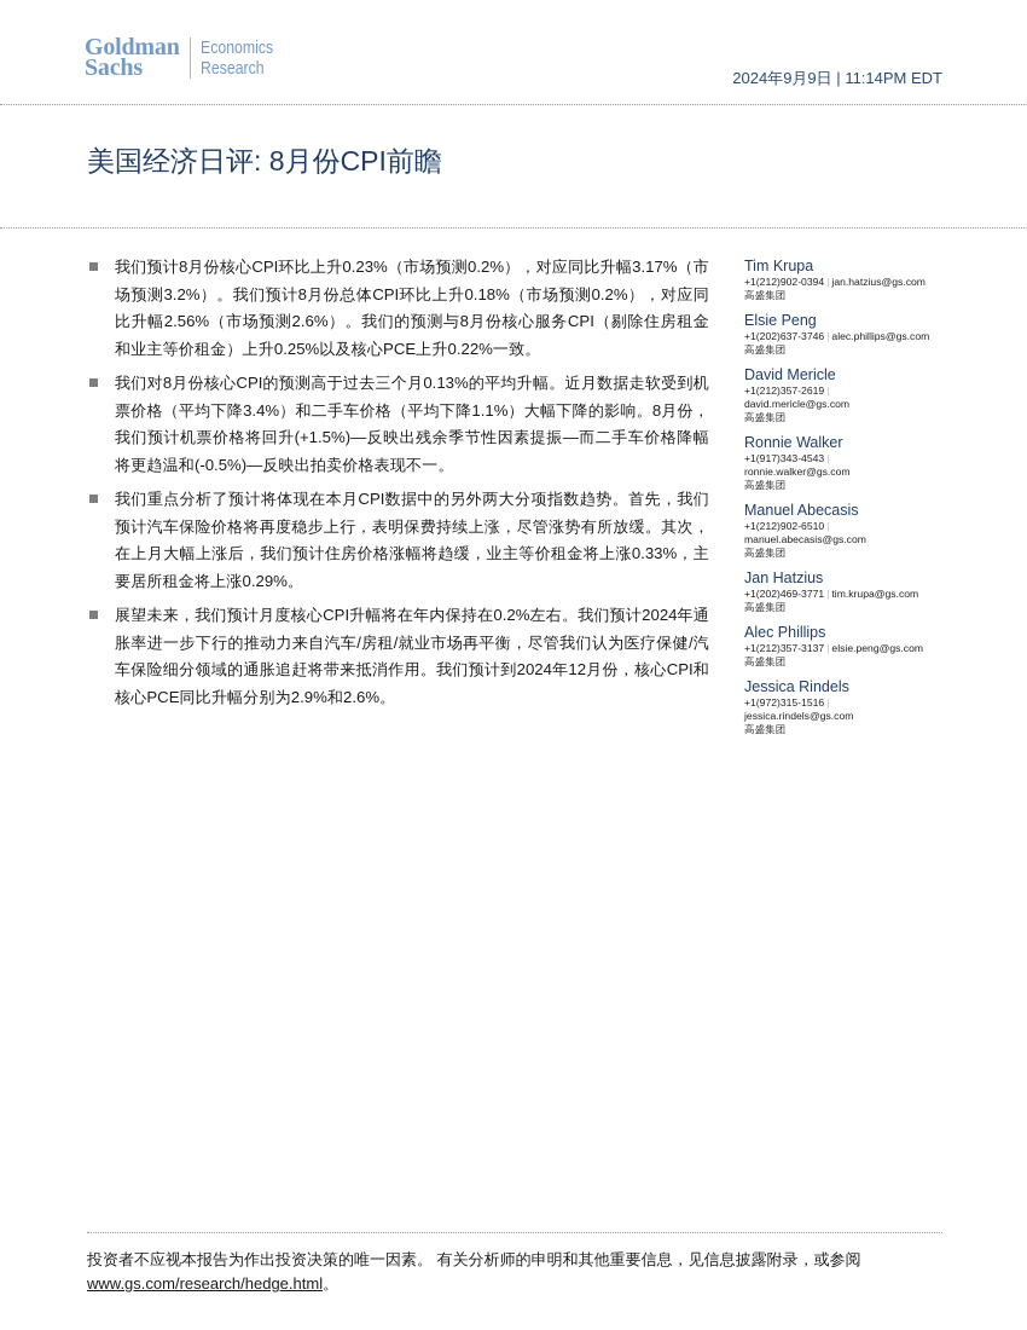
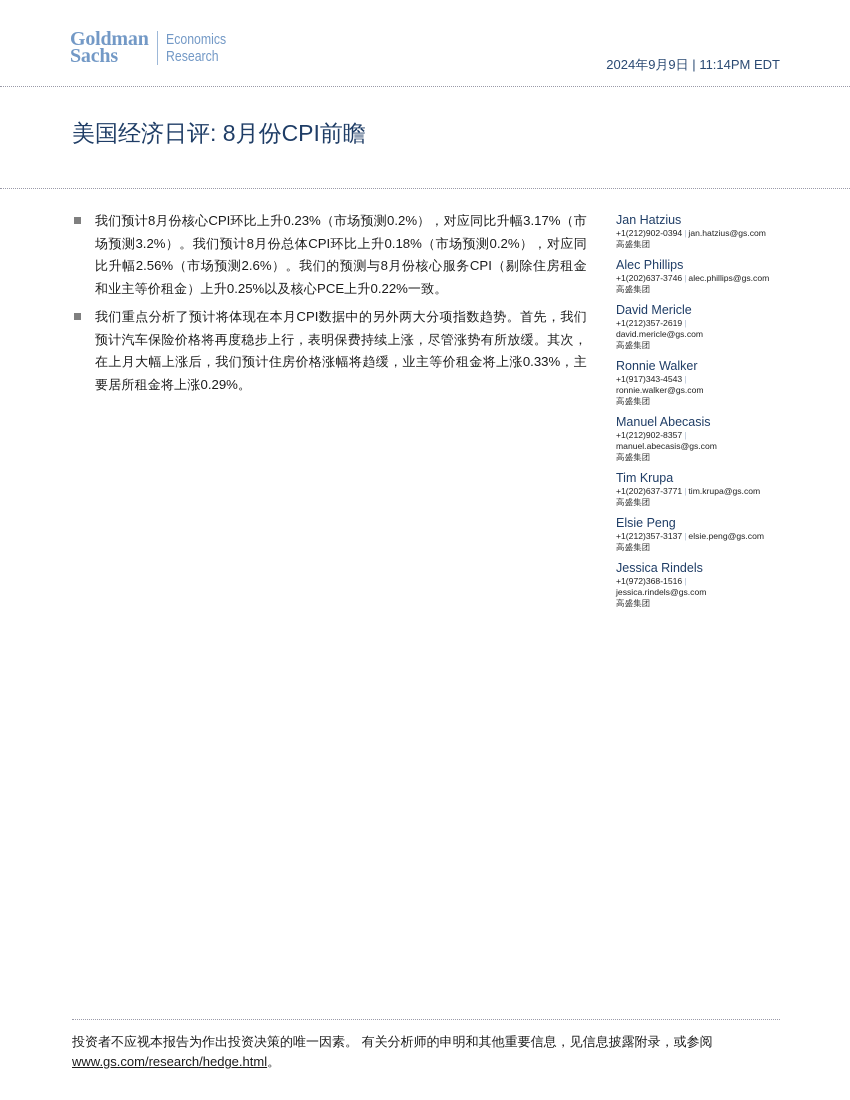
  Goldman
  Sachs
  Economics
  Research
  2024年9月9日 | 11:14PM EDT
  美国经济日评: 8月份CPI前瞻
  我们预计8月份核心CPI环比上升0.23%（市场预测0.2%），对应同比升幅3.17%（市场预测3.2%）。我们预计8月份总体CPI环比上升0.18%（市场预测0.2%），对应同比升幅2.56%（市场预测2.6%）。我们的预测与8月份核心服务CPI（剔除住房租金和业主等价租金）上升0.25%以及核心PCE上升0.22%一致。
- 我们对8月份核心CPI的预测高于过去三个月0.13%的平均升幅。近月数据走软受到机票价格（平均下降3.4%）和二手车价格（平均下降1.1%）大幅下降的影响。8月份，我们预计机票价格将回升(+1.5%)—反映出残余季节性因素提振—而二手车价格降幅将更趋温和(-0.5%)—反映出拍卖价格表现不一。
  我们重点分析了预计将体现在本月CPI数据中的另外两大分项指数趋势。首先，我们预计汽车保险价格将再度稳步上行，表明保费持续上涨，尽管涨势有所放缓。其次，在上月大幅上涨后，我们预计住房价格涨幅将趋缓，业主等价租金将上涨0.33%，主要居所租金将上涨0.29%。
- 展望未来，我们预计月度核心CPI升幅将在年内保持在0.2%左右。我们预计2024年通胀率进一步下行的推动力来自汽车/房租/就业市场再平衡，尽管我们认为医疗保健/汽车保险细分领域的通胀追赶将带来抵消作用。我们预计到2024年12月份，核心CPI和核心PCE同比升幅分别为2.9%和2.6%。
- Tim Krupa
+ Jan Hatzius
  +1(212)902-0394 | jan.hatzius@gs.com
  高盛集团
- Elsie Peng
+ Alec Phillips
  +1(202)637-3746 | alec.phillips@gs.com
  高盛集团
  David Mericle
  +1(212)357-2619 |
  david.mericle@gs.com
  高盛集团
  Ronnie Walker
  +1(917)343-4543 |
  ronnie.walker@gs.com
  高盛集团
  Manuel Abecasis
- +1(212)902-6510 |
+ +1(212)902-8357 |
  manuel.abecasis@gs.com
  高盛集团
- Jan Hatzius
+ Tim Krupa
- +1(202)469-3771 | tim.krupa@gs.com
+ +1(202)637-3771 | tim.krupa@gs.com
  高盛集团
- Alec Phillips
+ Elsie Peng
  +1(212)357-3137 | elsie.peng@gs.com
  高盛集团
  Jessica Rindels
- +1(972)315-1516 |
+ +1(972)368-1516 |
  jessica.rindels@gs.com
  高盛集团
  投资者不应视本报告为作出投资决策的唯一因素。 有关分析师的申明和其他重要信息，见信息披露附录，或参阅
  www.gs.com/research/hedge.html。
